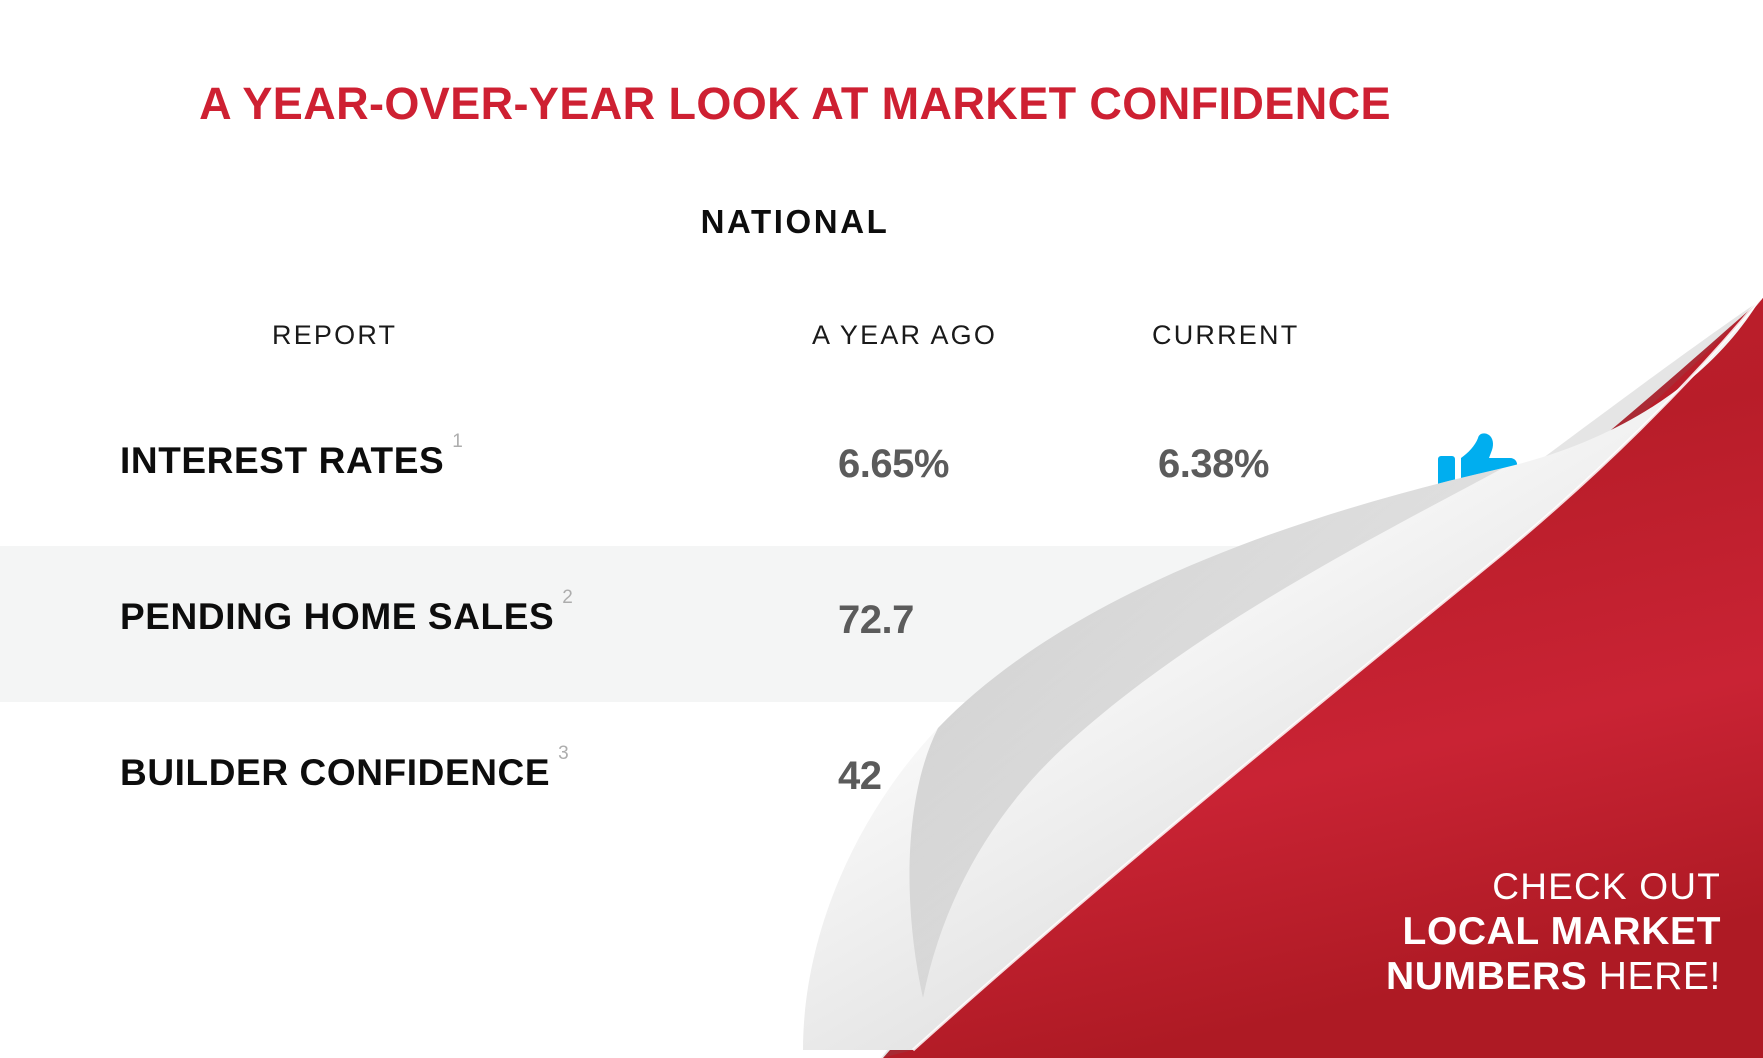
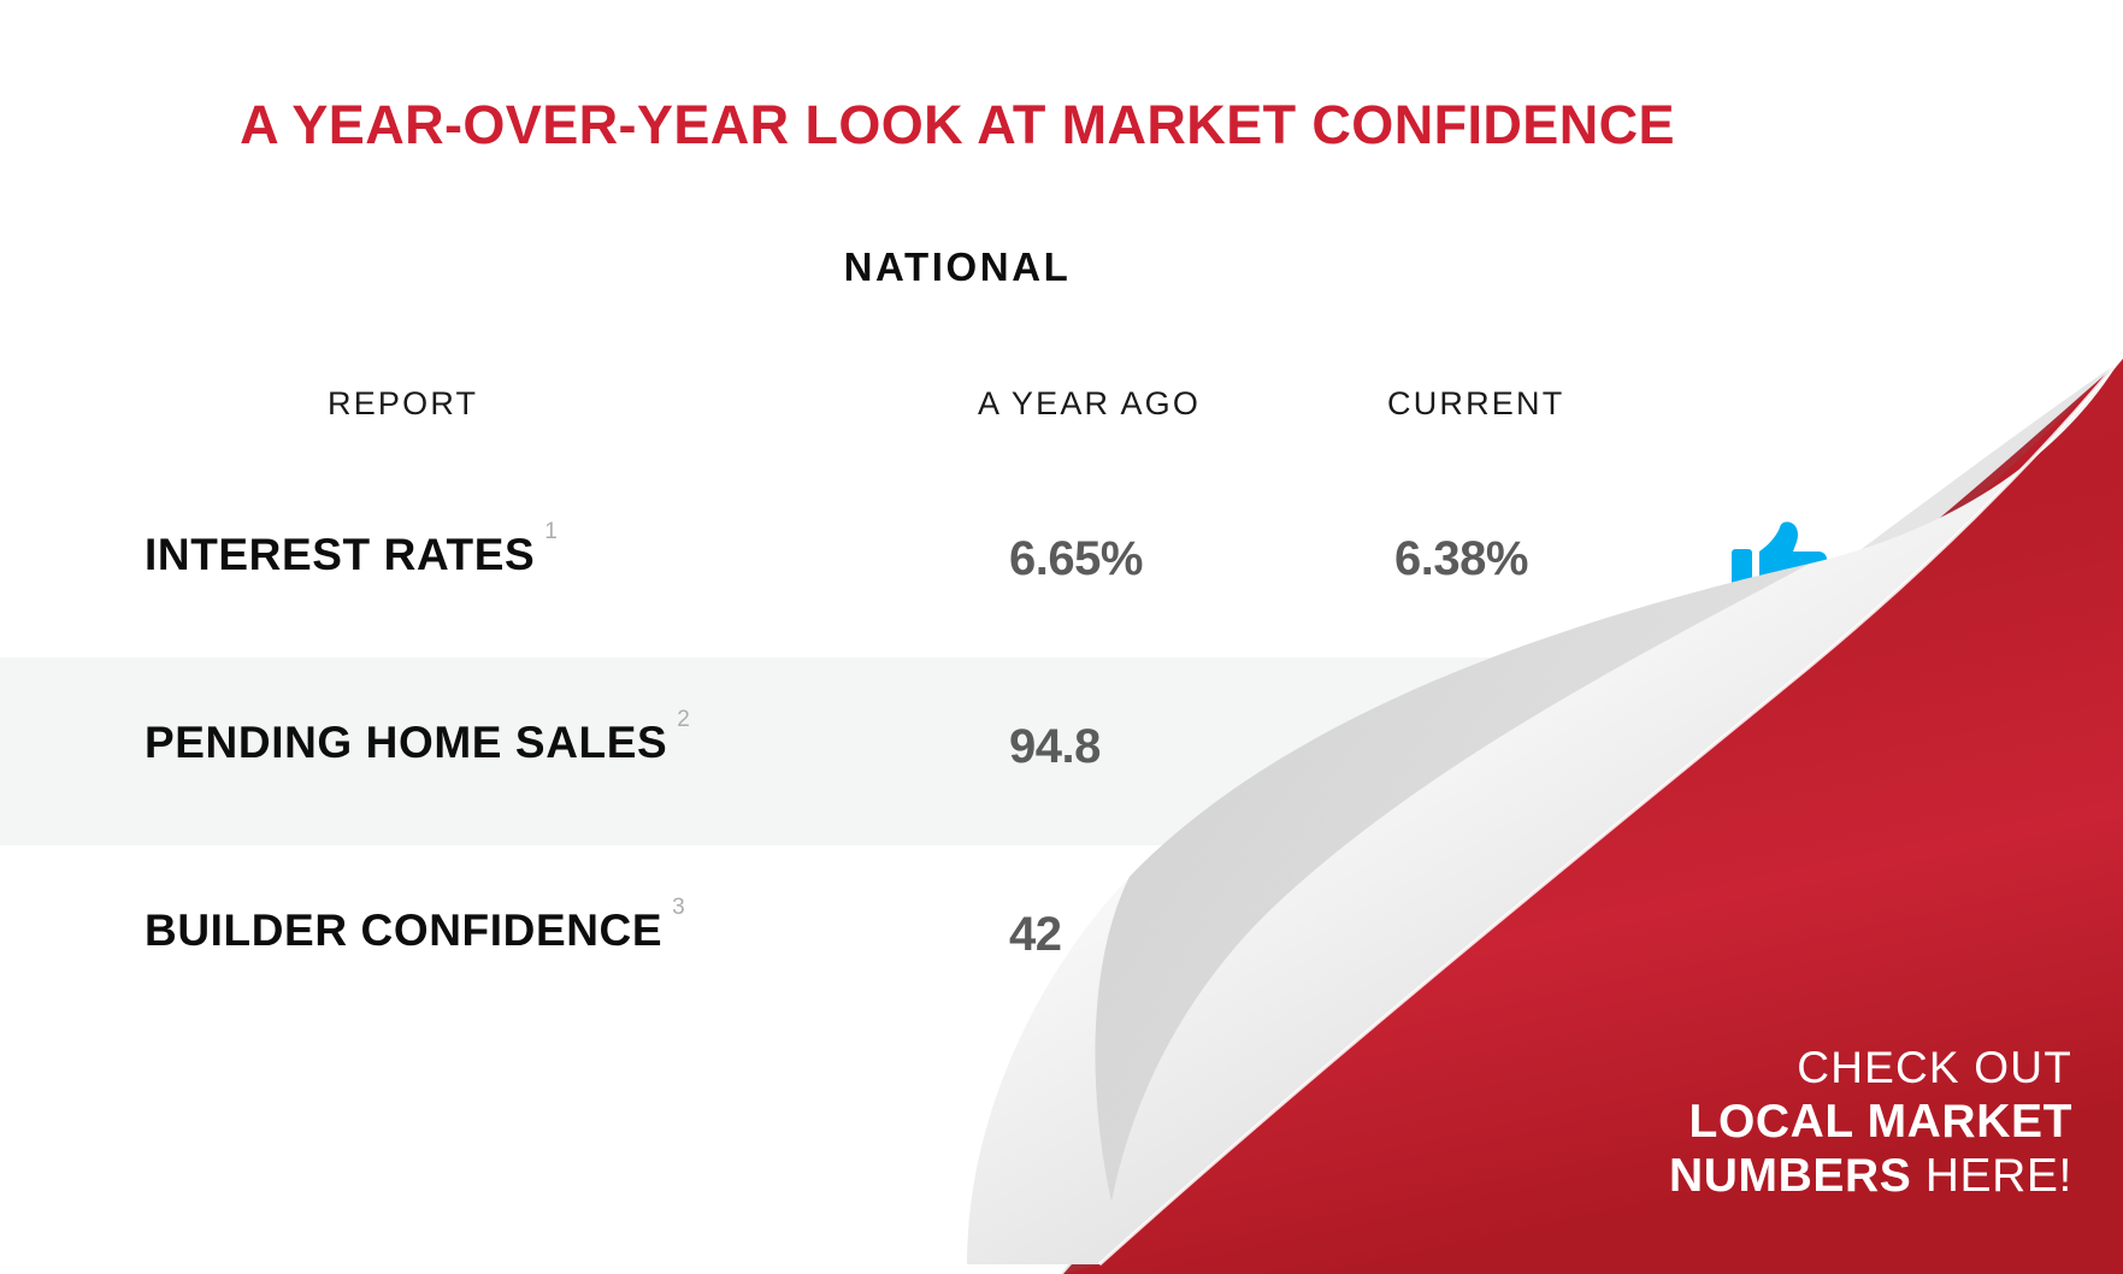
  A YEAR-OVER-YEAR LOOK AT MARKET CONFIDENCE
  NATIONAL
  REPORT
  A YEAR AGO
  CURRENT
  INTEREST RATES 1
  6.65%
  6.38%
  PENDING HOME SALES 2
- 72.7
+ 94.8
  BUILDER CONFIDENCE 3
  42
  CHECK OUT
  LOCAL MARKET
  NUMBERS HERE!
